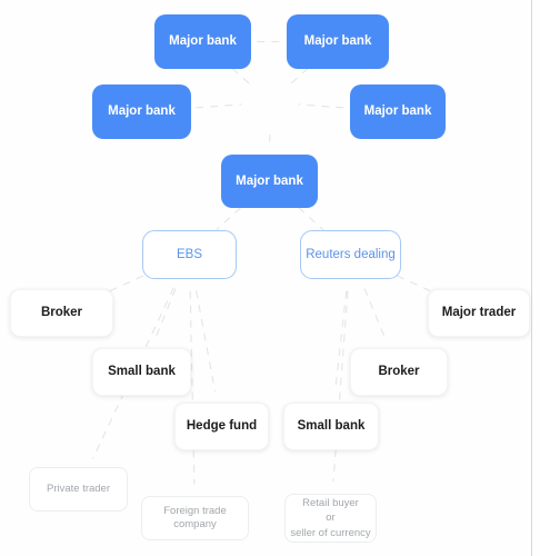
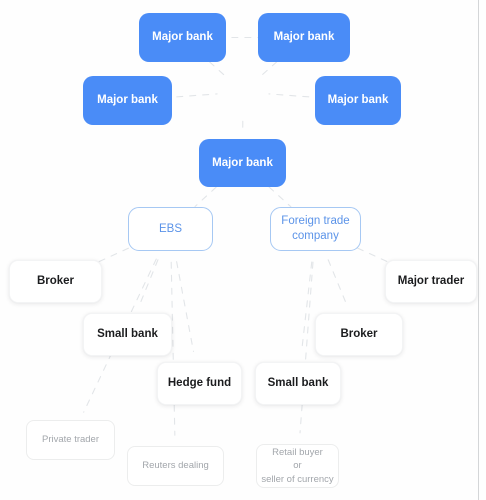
  Major bank
  Major bank
  Major bank
  Major bank
  Major bank
  EBS
- Reuters dealing
+ Foreign trade company
  Broker
  Major trader
  Small bank
  Broker
  Hedge fund
  Small bank
  Private trader
- Foreign trade company
+ Reuters dealing
  Retail buyer
  or
  seller of currency
